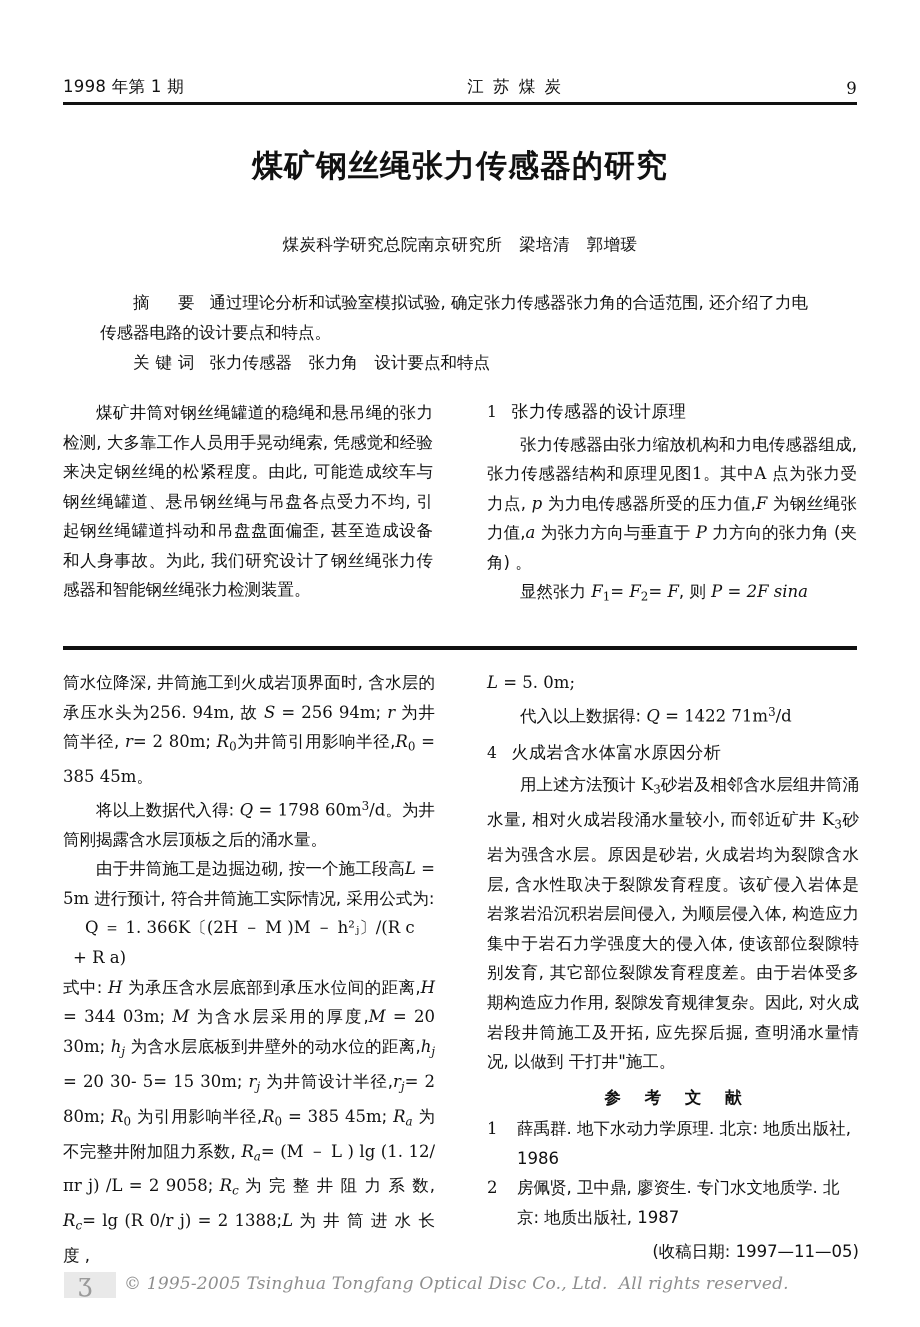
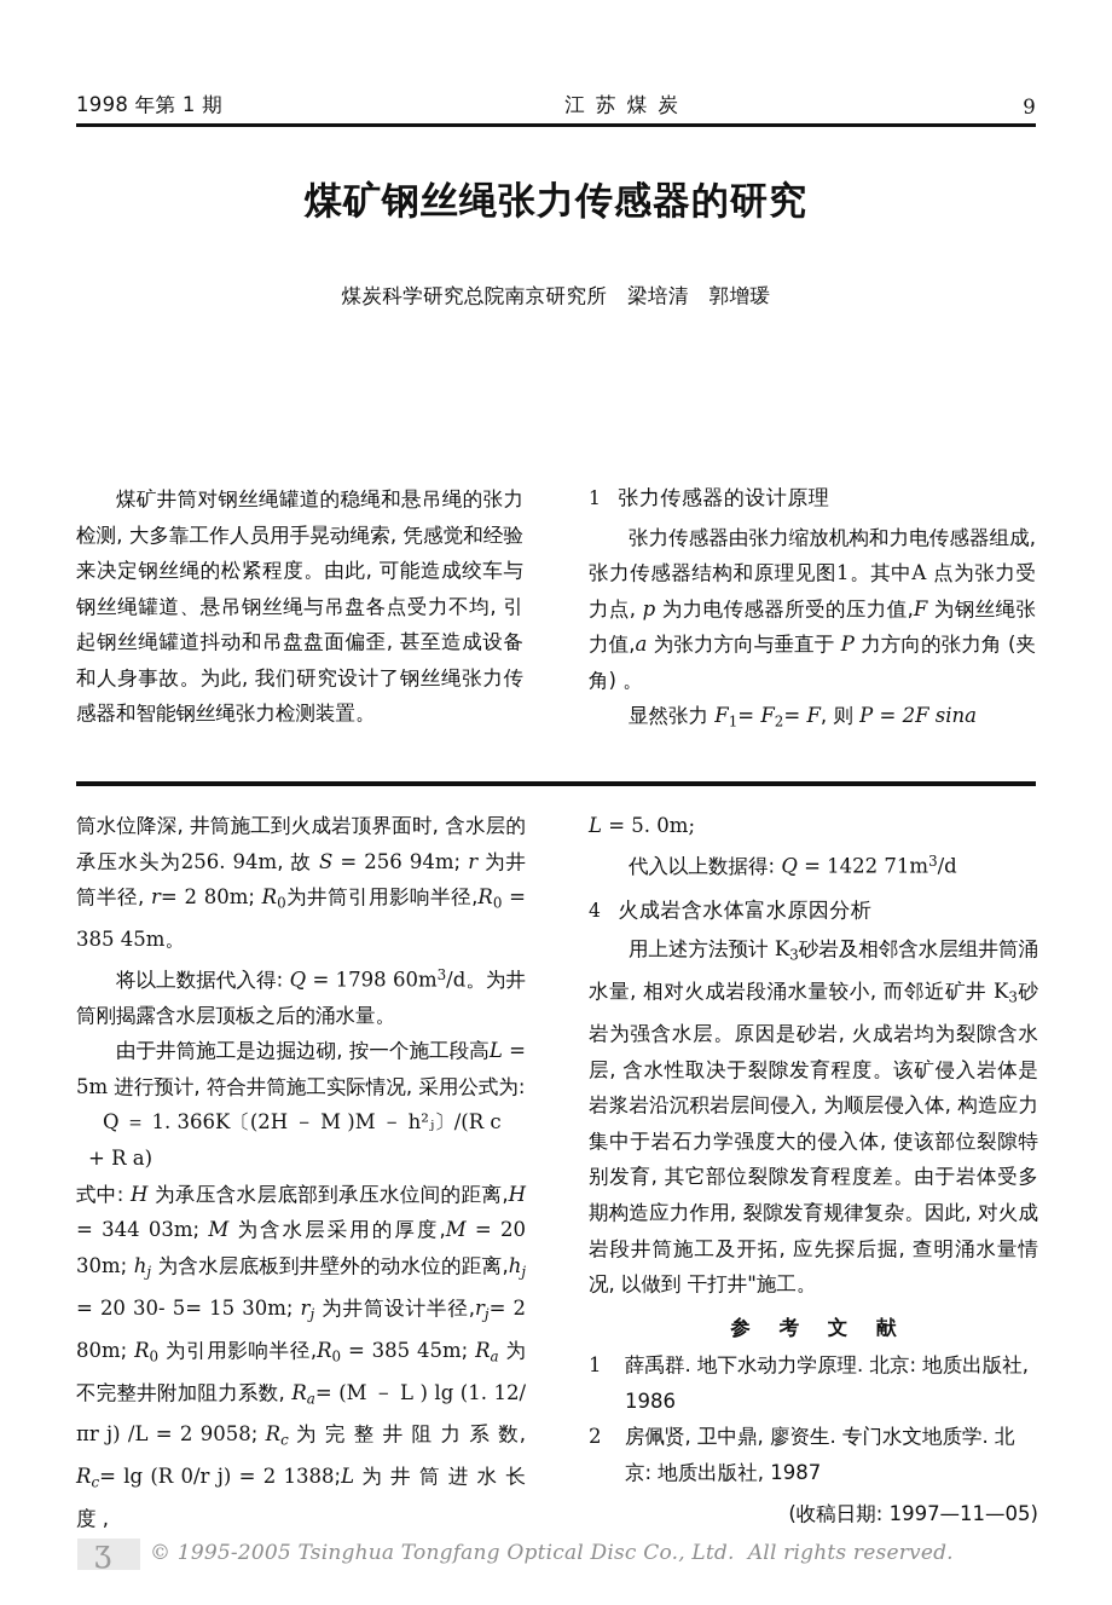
  1998 年第 1 期
  江 苏 煤 炭
  9
  煤矿钢丝绳张力传感器的研究
  煤炭科学研究总院南京研究所 梁培清 郭增瑗
- 摘 要 通过理论分析和试验室模拟试验, 确定张力传感器张力角的合适范围, 还介绍了力电传感器电路的设计要点和特点。
- 关键词 张力传感器 张力角 设计要点和特点
  煤矿井筒对钢丝绳罐道的稳绳和悬吊绳的张力检测, 大多靠工作人员用手晃动绳索, 凭感觉和经验来决定钢丝绳的松紧程度。由此, 可能造成绞车与钢丝绳罐道、悬吊钢丝绳与吊盘各点受力不均, 引起钢丝绳罐道抖动和吊盘盘面偏歪, 甚至造成设备和人身事故。为此, 我们研究设计了钢丝绳张力传感器和智能钢丝绳张力检测装置。
  1 张力传感器的设计原理
  张力传感器由张力缩放机构和力电传感器组成, 张力传感器结构和原理见图1。其中A 点为张力受力点, p 为力电传感器所受的压力值,F 为钢丝绳张力值,a 为张力方向与垂直于 P 力方向的张力角 (夹角) 。
  显然张力 F1= F2= F, 则 P = 2F sina
  筒水位降深, 井筒施工到火成岩顶界面时, 含水层的承压水头为256. 94m, 故 S = 256 94m; r 为井筒半径, r= 2 80m; R0为井筒引用影响半径,R0 = 385 45m。
  将以上数据代入得: Q = 1798 60m3/d。为井筒刚揭露含水层顶板之后的涌水量。
  由于井筒施工是边掘边砌, 按一个施工段高L = 5m 进行预计, 符合井筒施工实际情况, 采用公式为:
  Q ＝ 1. 366K〔(2H － M )M － h²ⱼ〕/(R c
  + R a)
  式中: H 为承压含水层底部到承压水位间的距离,H = 344 03m; M 为含水层采用的厚度,M = 20 30m; hj 为含水层底板到井壁外的动水位的距离,hj = 20 30- 5= 15 30m; rj 为井筒设计半径,rj= 2 80m; R0 为引用影响半径,R0 = 385 45m; Ra 为不完整井附加阻力系数, Ra= (M － L ) lg (1. 12/πr j) /L = 2 9058; Rc 为 完 整 井 阻 力 系 数, Rc= lg (R 0/r j) = 2 1388;L 为 井 筒 进 水 长 度 ,
  L = 5. 0m;
  代入以上数据得: Q = 1422 71m3/d
  4 火成岩含水体富水原因分析
  用上述方法预计 K3砂岩及相邻含水层组井筒涌水量, 相对火成岩段涌水量较小, 而邻近矿井 K3砂岩为强含水层。原因是砂岩, 火成岩均为裂隙含水层, 含水性取决于裂隙发育程度。该矿侵入岩体是岩浆岩沿沉积岩层间侵入, 为顺层侵入体, 构造应力集中于岩石力学强度大的侵入体, 使该部位裂隙特别发育, 其它部位裂隙发育程度差。由于岩体受多期构造应力作用, 裂隙发育规律复杂。因此, 对火成岩段井筒施工及开拓, 应先探后掘, 查明涌水量情况, 以做到 干打井"施工。
  参 考 文 献
  1 薛禹群. 地下水动力学原理. 北京: 地质出版社, 1986
  2 房佩贤, 卫中鼎, 廖资生. 专门水文地质学. 北京: 地质出版社, 1987
  (收稿日期: 1997—11—05)
  © 1995-2005 Tsinghua Tongfang Optical Disc Co., Ltd. All rights reserved.
